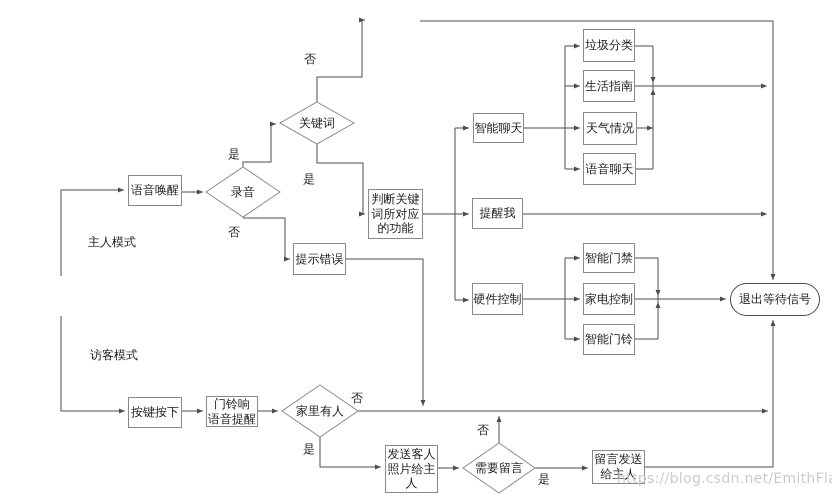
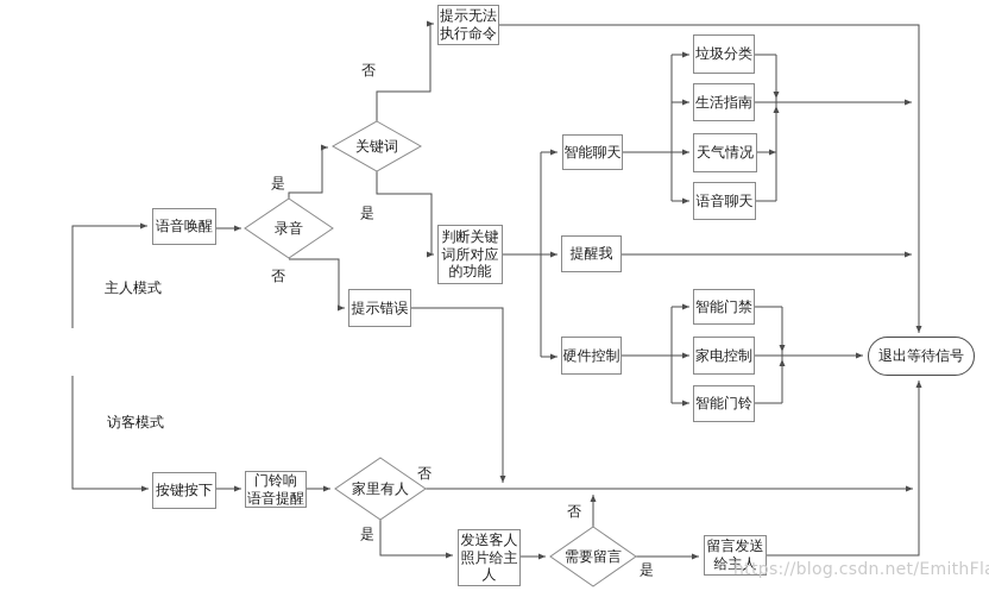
  退出等待信号
  语音唤醒
+ 提示无法
+ 执行命令
  判断关键
  词所对应
  的功能
  提示错误
  智能聊天
  提醒我
  硬件控制
  垃圾分类
  生活指南
  天气情况
  语音聊天
  智能门禁
  家电控制
  智能门铃
  按键按下
  门铃响
  语音提醒
  发送客人
  照片给主
  人
  留言发送
  给主人
  录音
  关键词
  家里有人
  需要留言
  主人模式
  访客模式
  是
  否
  否
  是
  否
  是
  否
  是
  https://blog.csdn.net/EmithFl
